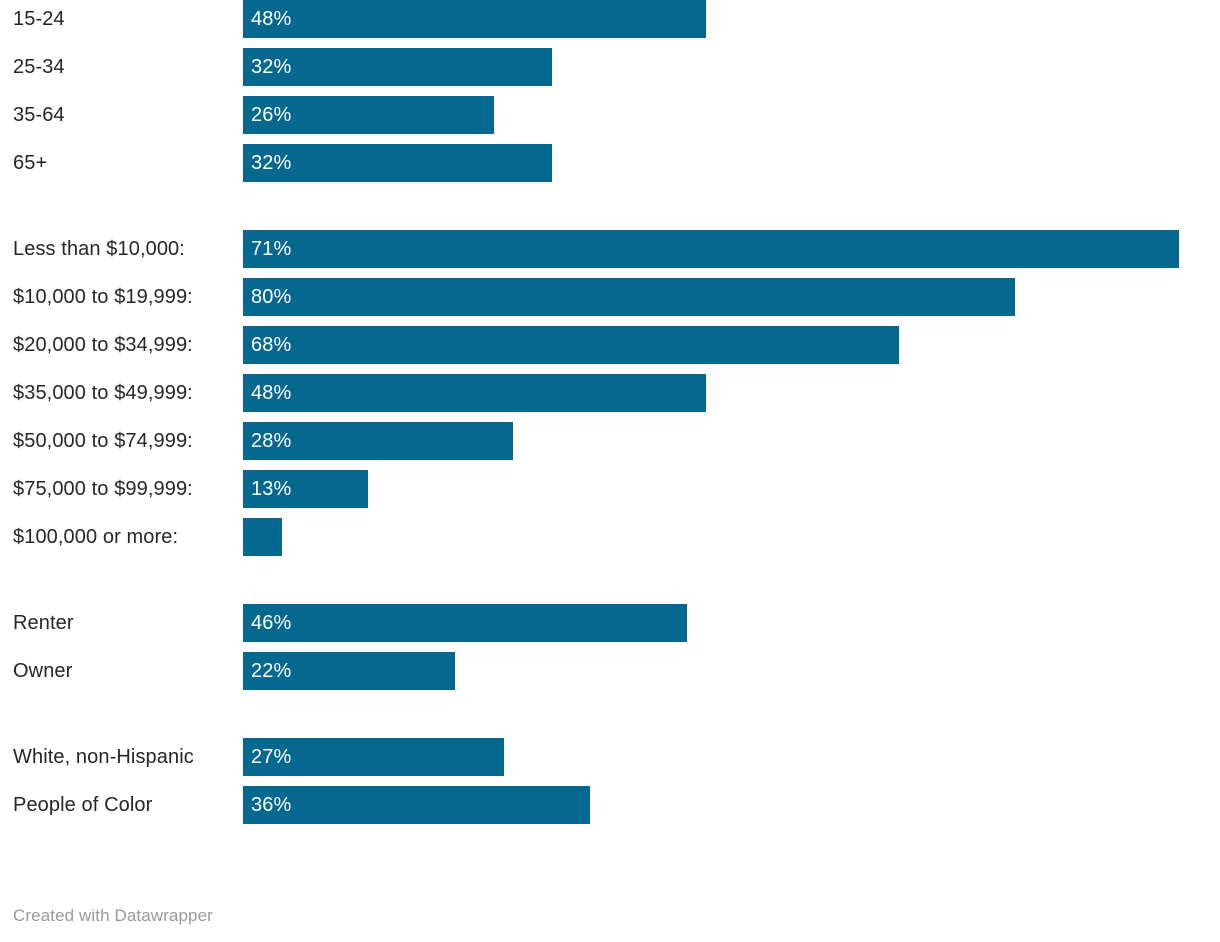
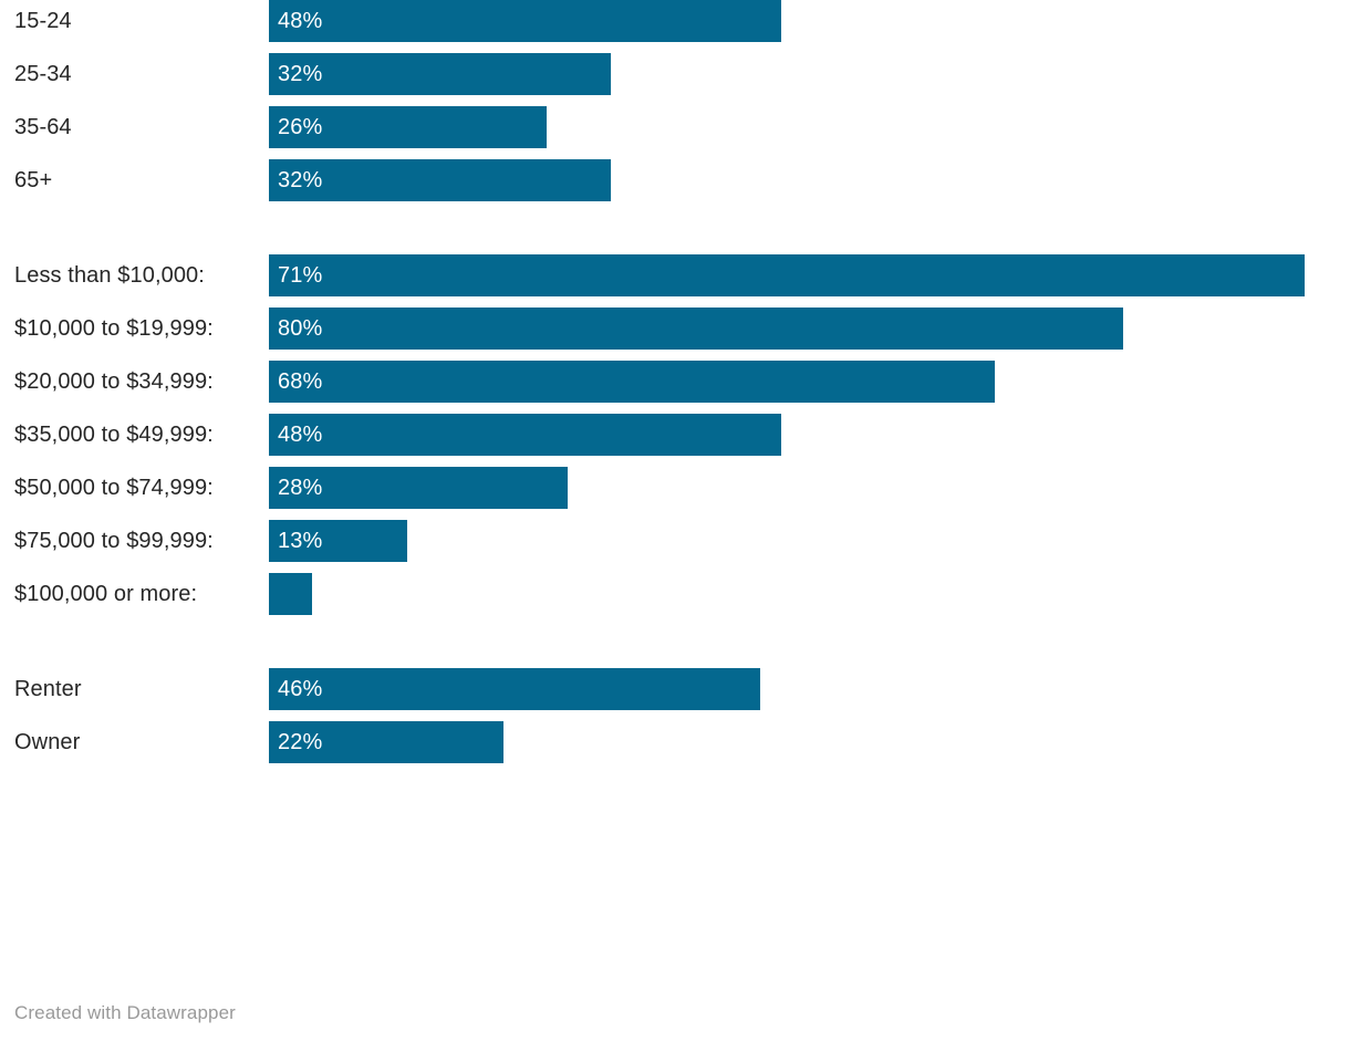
  15-24
  48%
  25-34
  32%
  35-64
  26%
  65+
  32%
  Less than $10,000:
  71%
  $10,000 to $19,999:
  80%
  $20,000 to $34,999:
  68%
  $35,000 to $49,999:
  48%
  $50,000 to $74,999:
  28%
  $75,000 to $99,999:
  13%
  $100,000 or more:
  Renter
  46%
  Owner
  22%
- White, non-Hispanic
- 27%
- People of Color
- 36%
  Created with Datawrapper
